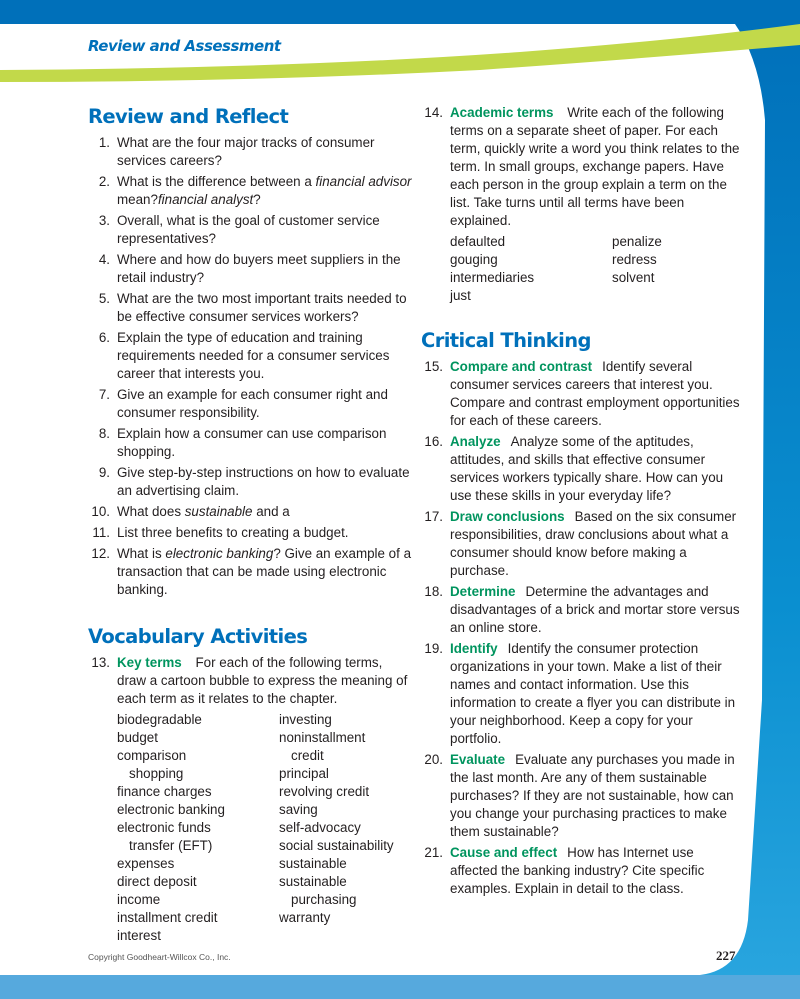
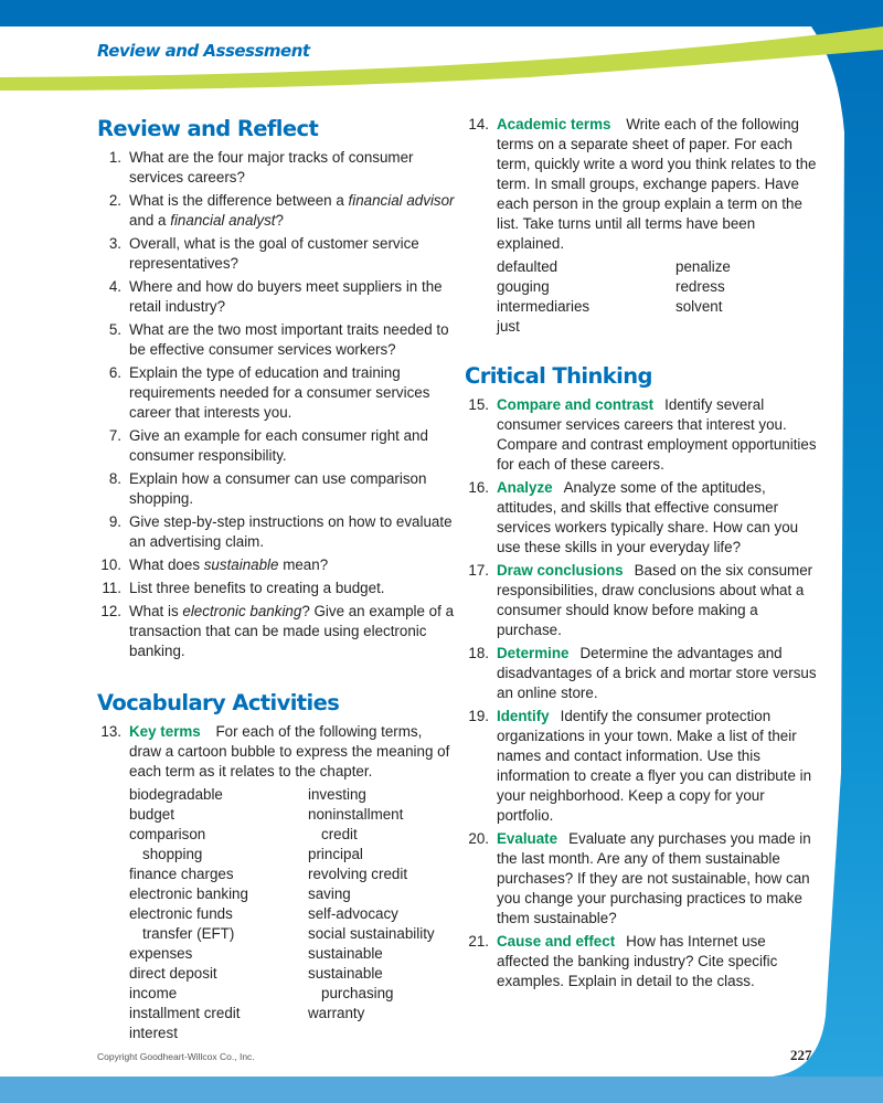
  Review and Assessment
  Review and Reflect
  1.
  What are the four major tracks of consumer services careers?
  2.
- What is the difference between a financial advisor mean?financial analyst?
+ What is the difference between a financial advisor and a financial analyst?
  3.
  Overall, what is the goal of customer service representatives?
  4.
  Where and how do buyers meet suppliers in the retail industry?
  5.
  What are the two most important traits needed to be effective consumer services workers?
  6.
  Explain the type of education and training requirements needed for a consumer services career that interests you.
  7.
  Give an example for each consumer right and consumer responsibility.
  8.
  Explain how a consumer can use comparison shopping.
  9.
  Give step-by-step instructions on how to evaluate an advertising claim.
  10.
- What does sustainable and a
+ What does sustainable mean?
  11.
  List three benefits to creating a budget.
  12.
  What is electronic banking? Give an example of a transaction that can be made using electronic banking.
  Vocabulary Activities
  13.
  Key terms For each of the following terms, draw a cartoon bubble to express the meaning of each term as it relates to the chapter.
  biodegradable
  budget
  comparison
  shopping
  finance charges
  electronic banking
  electronic funds
  transfer (EFT)
  expenses
  direct deposit
  income
  installment credit
  interest
  investing
  noninstallment
  credit
  principal
  revolving credit
  saving
  self-advocacy
  social sustainability
  sustainable
  sustainable
  purchasing
  warranty
  14.
  Academic terms Write each of the following terms on a separate sheet of paper. For each term, quickly write a word you think relates to the term. In small groups, exchange papers. Have each person in the group explain a term on the list. Take turns until all terms have been explained.
  defaulted
  gouging
  intermediaries
  just
  penalize
  redress
  solvent
  Critical Thinking
  15.
  Compare and contrast Identify several consumer services careers that interest you. Compare and contrast employment opportunities for each of these careers.
  16.
  Analyze Analyze some of the aptitudes, attitudes, and skills that effective consumer services workers typically share. How can you use these skills in your everyday life?
  17.
  Draw conclusions Based on the six consumer responsibilities, draw conclusions about what a consumer should know before making a purchase.
  18.
  Determine Determine the advantages and disadvantages of a brick and mortar store versus an online store.
  19.
  Identify Identify the consumer protection organizations in your town. Make a list of their names and contact information. Use this information to create a flyer you can distribute in your neighborhood. Keep a copy for your portfolio.
  20.
  Evaluate Evaluate any purchases you made in the last month. Are any of them sustainable purchases? If they are not sustainable, how can you change your purchasing practices to make them sustainable?
  21.
  Cause and effect How has Internet use affected the banking industry? Cite specific examples. Explain in detail to the class.
  Copyright Goodheart-Willcox Co., Inc.
  227
